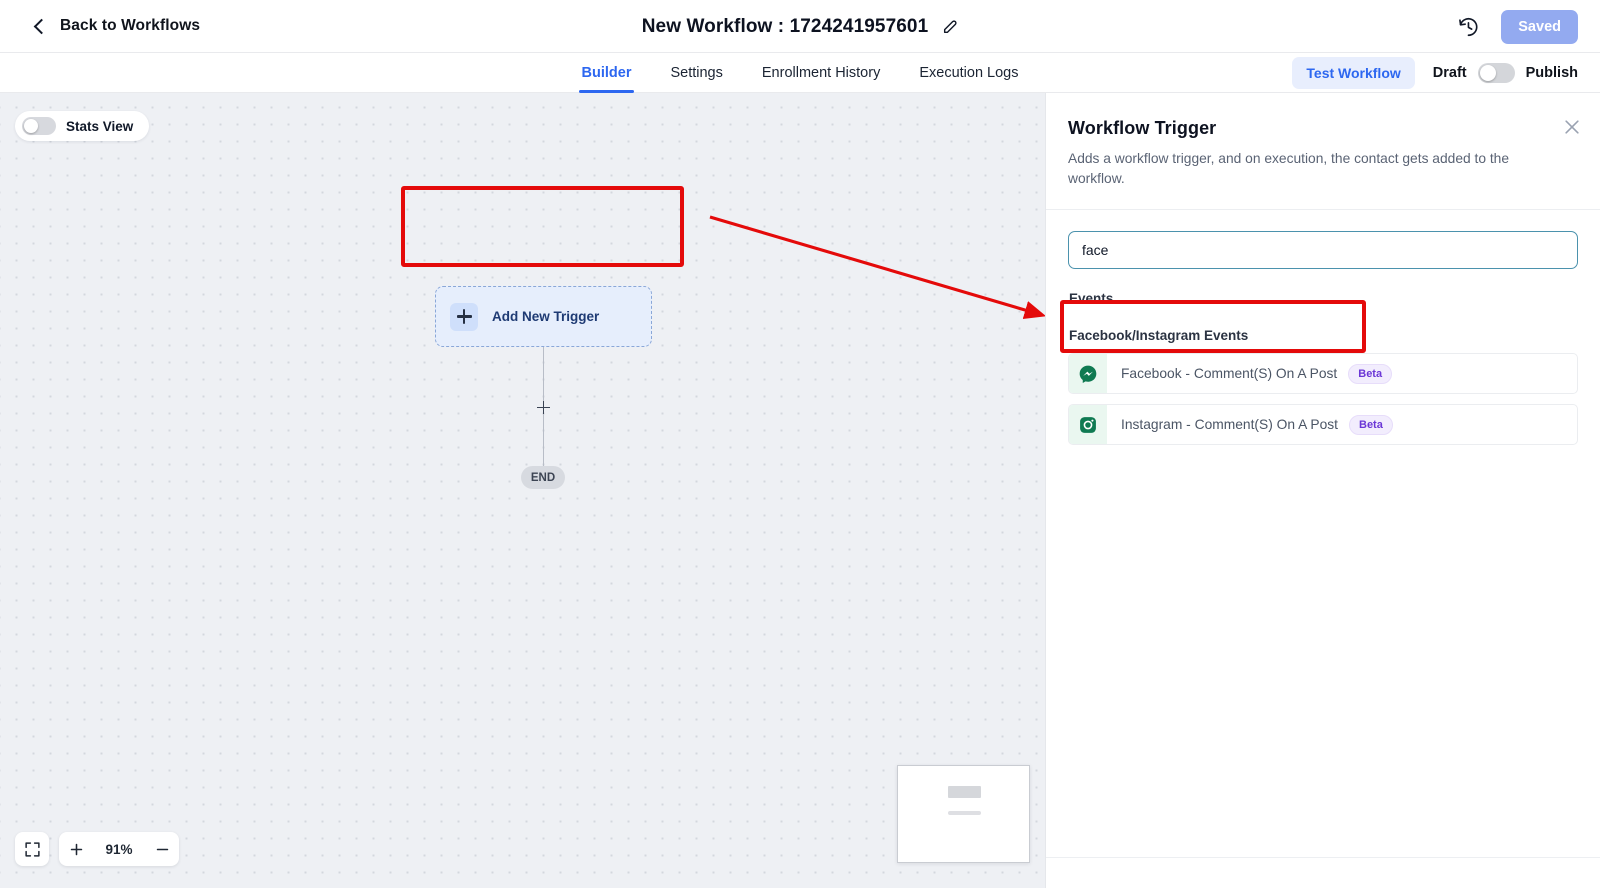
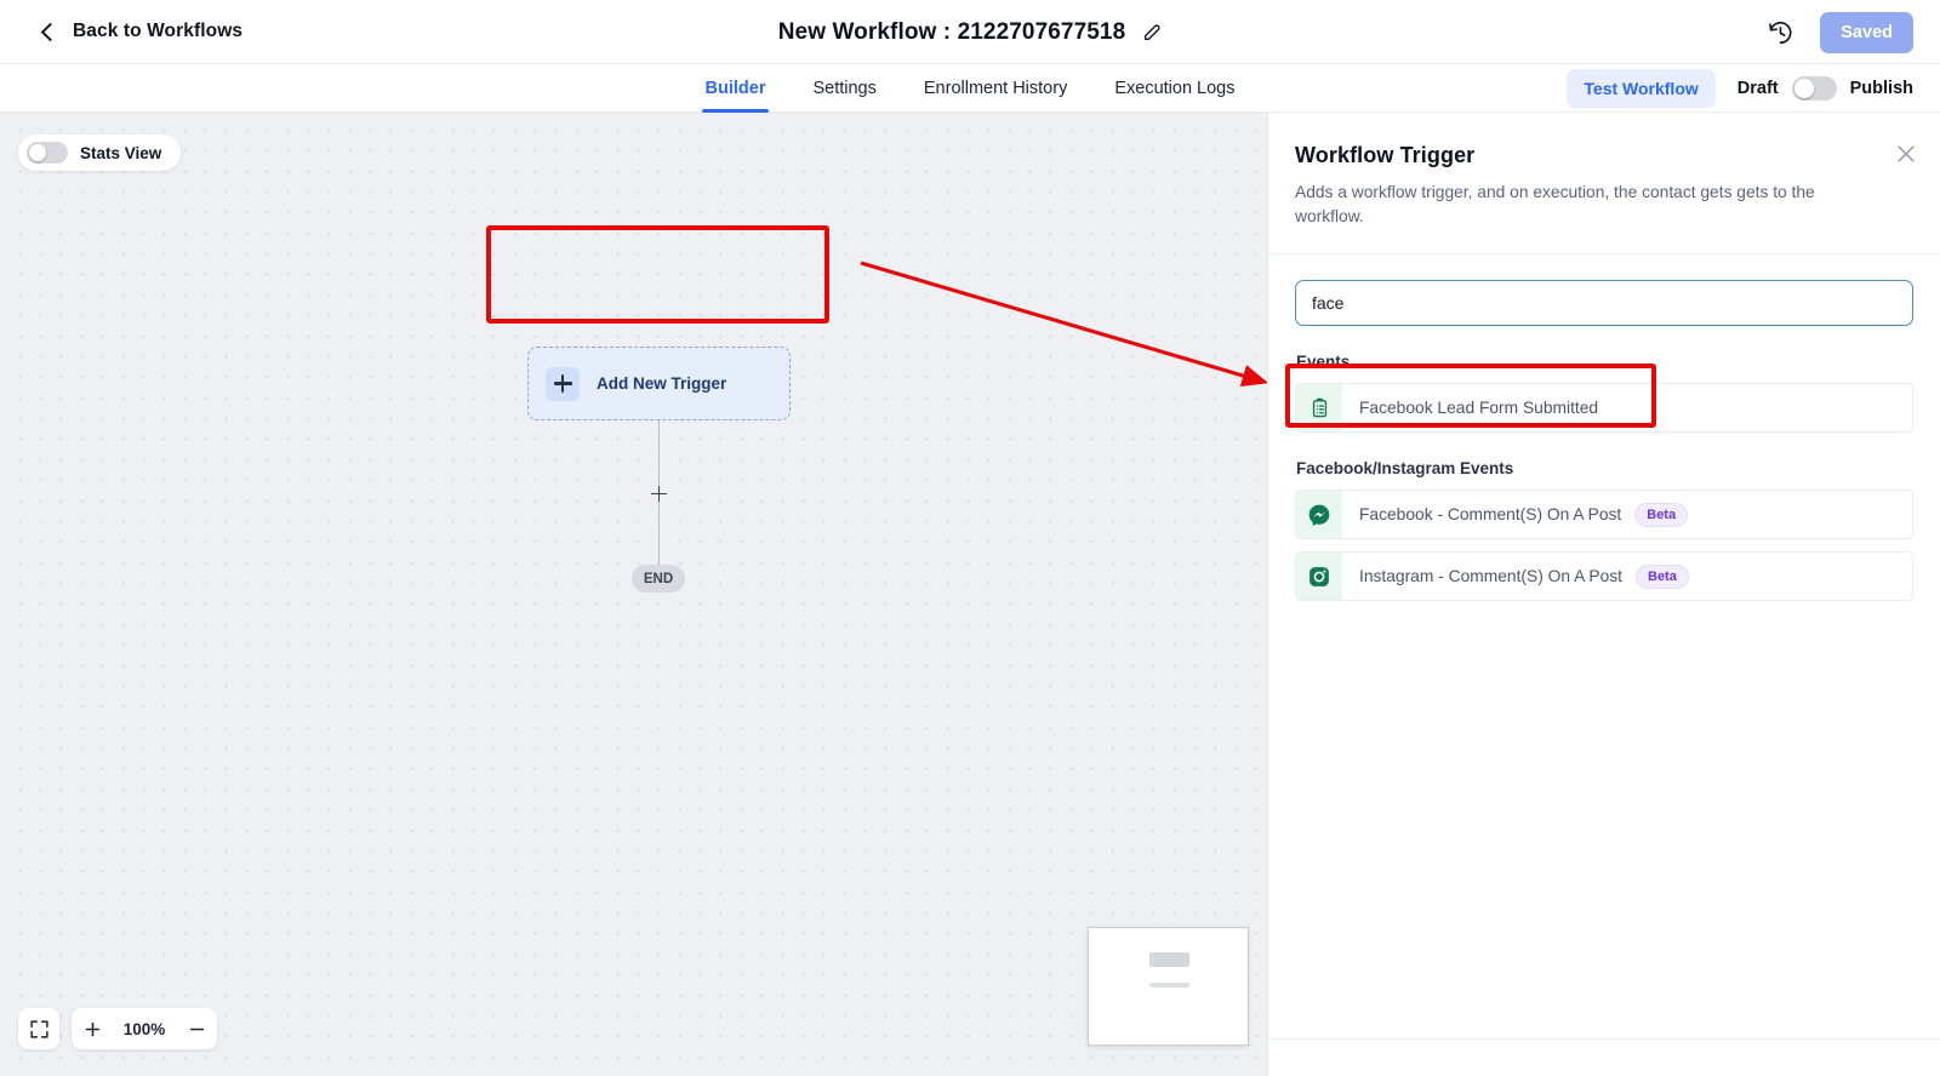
  Back to Workflows
- New Workflow : 1724241957601
+ New Workflow : 2122707677518
  Saved
  Builder
  Settings
  Enrollment History
  Execution Logs
  Test Workflow
  Draft
  Publish
  Stats View
  END
  Add New Trigger
- 91%
+ 100%
  Workflow Trigger
- Adds a workflow trigger, and on execution, the contact gets added to the workflow.
+ Adds a workflow trigger, and on execution, the contact gets gets to the workflow.
  face
  Events
+ Facebook Lead Form Submitted
  Facebook/Instagram Events
  Facebook - Comment(S) On A Post
  Beta
  Instagram - Comment(S) On A Post
  Beta
